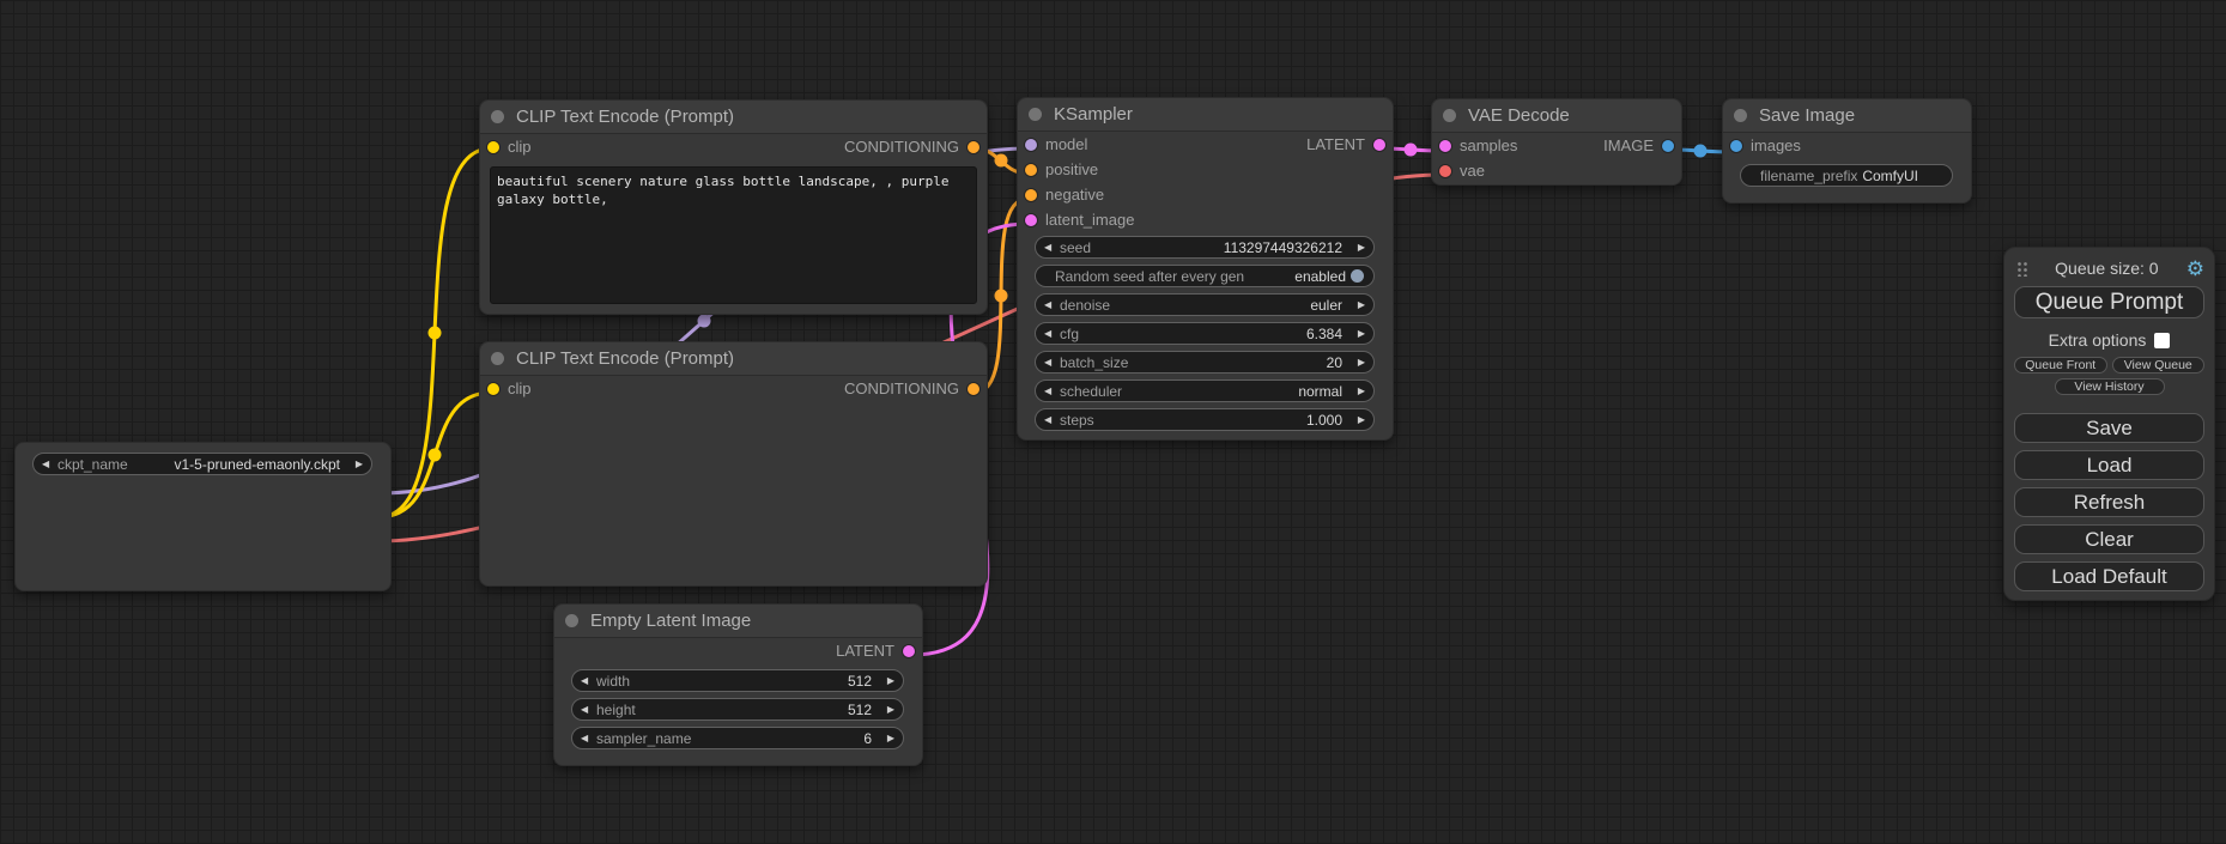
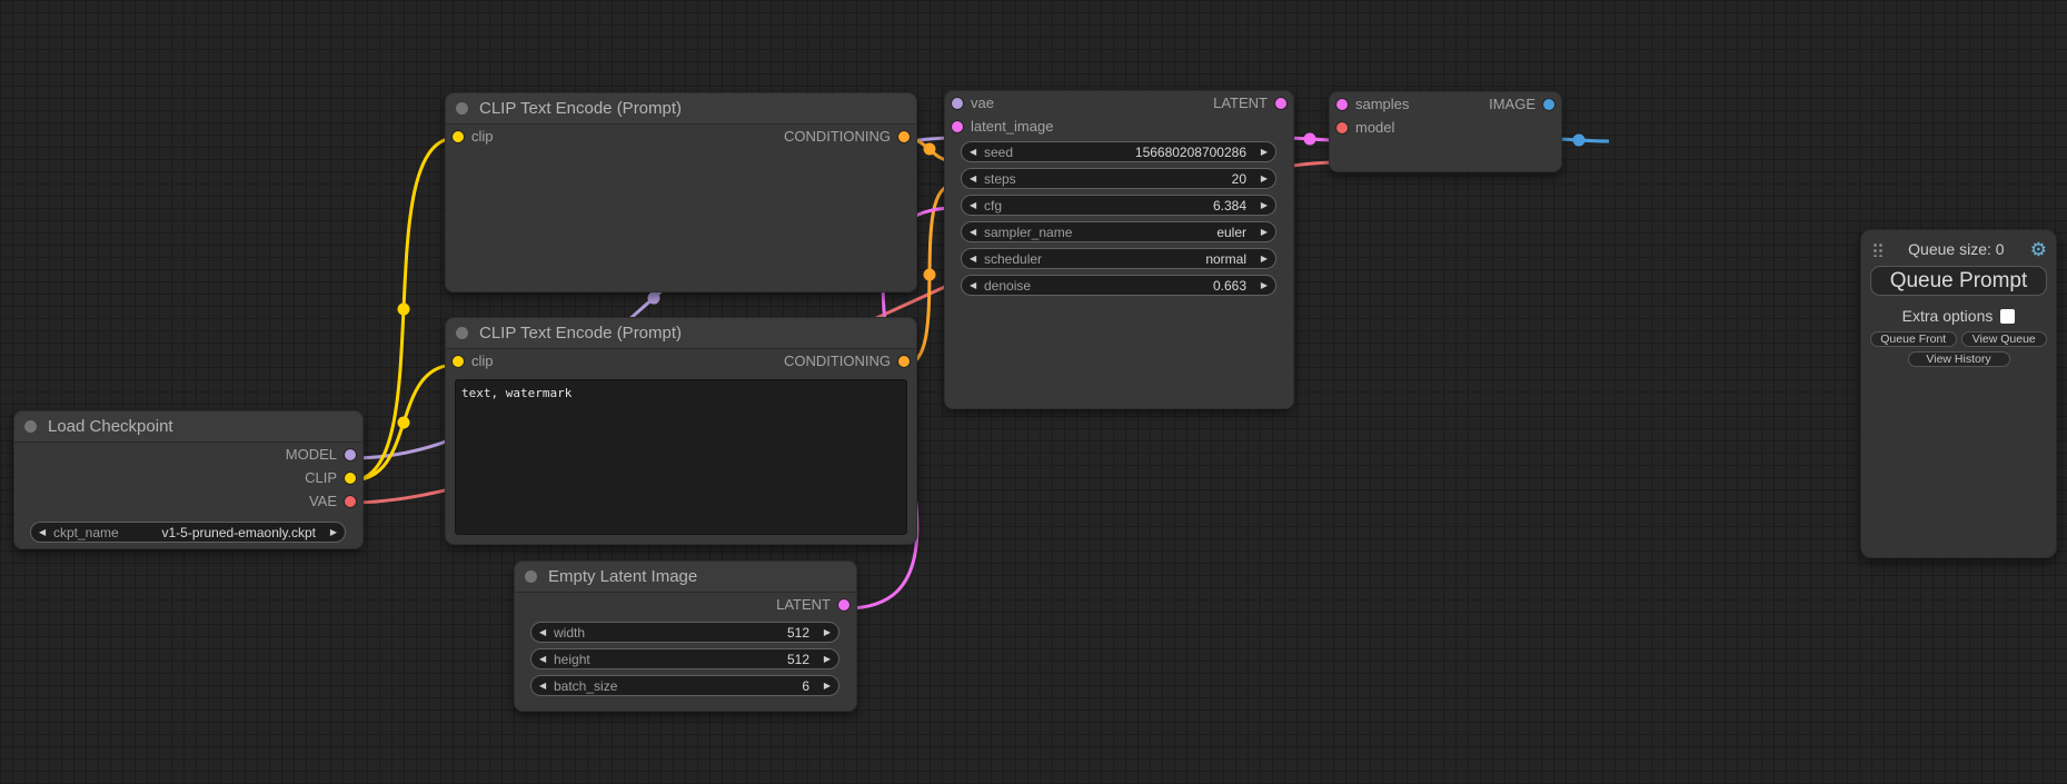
+ Load Checkpoint
+ MODEL
+ CLIP
+ VAE
  ◀
  ckpt_name
  v1-5-pruned-emaonly.ckpt
  ▶
  CLIP Text Encode (Prompt)
  clip
  CONDITIONING
- beautiful scenery nature glass bottle landscape, , purple galaxy bottle,
  CLIP Text Encode (Prompt)
  clip
  CONDITIONING
+ text, watermark
  Empty Latent Image
  LATENT
  ◀
  width
  512
  ▶
  ◀
  height
  512
  ▶
  ◀
- sampler_name
+ batch_size
  6
  ▶
- KSampler
- model
+ vae
  LATENT
- positive
- negative
  latent_image
  ◀
  seed
- 113297449326212
+ 156680208700286
  ▶
- Random seed after every gen
- enabled
  ◀
- denoise
+ steps
- euler
+ 20
  ▶
  ◀
  cfg
  6.384
  ▶
  ◀
- batch_size
+ sampler_name
- 20
+ euler
  ▶
  ◀
  scheduler
  normal
  ▶
  ◀
- steps
+ denoise
- 1.000
+ 0.663
  ▶
- VAE Decode
  samples
  IMAGE
- vae
+ model
- Save Image
- images
- filename_prefix
- ComfyUI
  Queue size: 0
  ⚙
  Queue Prompt
  Extra options
  Queue Front
  View Queue
  View History
- Save
- Load
- Refresh
- Clear
- Load Default
